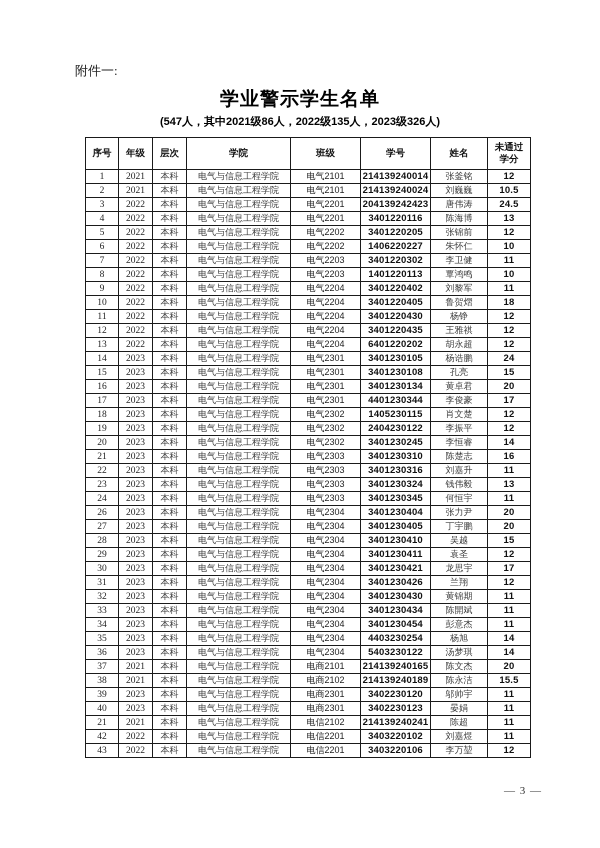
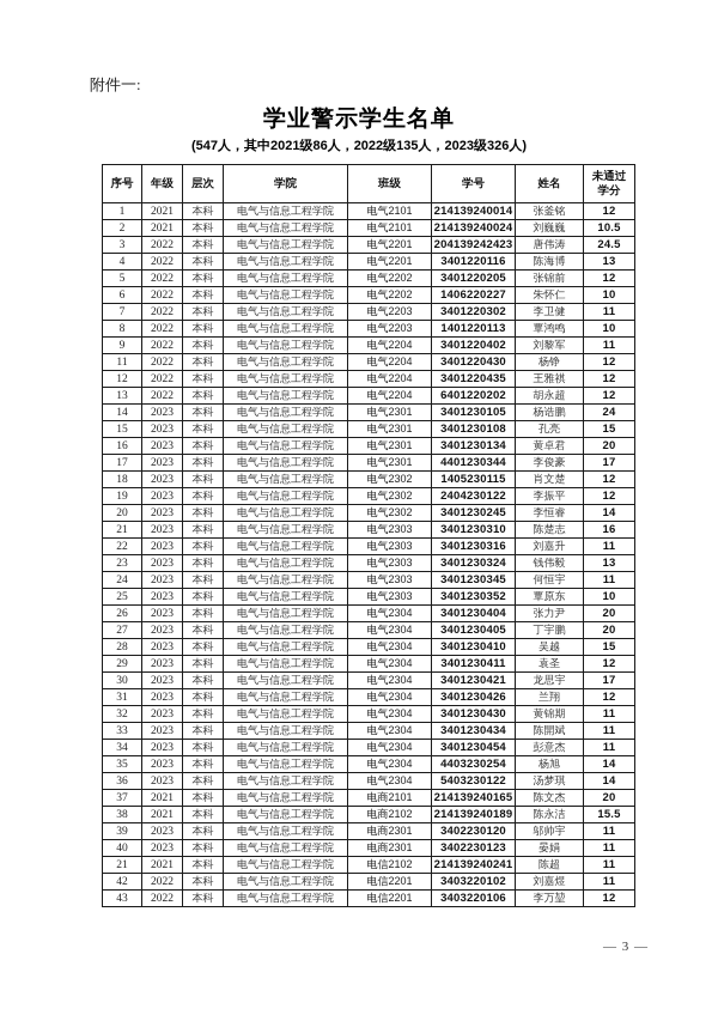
  附件一:
  学业警示学生名单
  (547人，其中2021级86人，2022级135人，2023级326人)
  序号	年级	层次	学院	班级	学号	姓名	未通过 学分
  1	2021	本科	电气与信息工程学院	电气2101	214139240014	张釜铭	12
  2	2021	本科	电气与信息工程学院	电气2101	214139240024	刘巍巍	10.5
  3	2022	本科	电气与信息工程学院	电气2201	204139242423	唐伟涛	24.5
  4	2022	本科	电气与信息工程学院	电气2201	3401220116	陈海博	13
  5	2022	本科	电气与信息工程学院	电气2202	3401220205	张锦前	12
  6	2022	本科	电气与信息工程学院	电气2202	1406220227	朱怀仁	10
  7	2022	本科	电气与信息工程学院	电气2203	3401220302	李卫健	11
  8	2022	本科	电气与信息工程学院	电气2203	1401220113	覃鸿鸣	10
  9	2022	本科	电气与信息工程学院	电气2204	3401220402	刘黎军	11
- 10	2022	本科	电气与信息工程学院	电气2204	3401220405	鲁贺熠	18
  11	2022	本科	电气与信息工程学院	电气2204	3401220430	杨铮	12
  12	2022	本科	电气与信息工程学院	电气2204	3401220435	王雅祺	12
  13	2022	本科	电气与信息工程学院	电气2204	6401220202	胡永超	12
  14	2023	本科	电气与信息工程学院	电气2301	3401230105	杨诰鹏	24
  15	2023	本科	电气与信息工程学院	电气2301	3401230108	孔亮	15
  16	2023	本科	电气与信息工程学院	电气2301	3401230134	黄卓君	20
  17	2023	本科	电气与信息工程学院	电气2301	4401230344	李俊豪	17
  18	2023	本科	电气与信息工程学院	电气2302	1405230115	肖文楚	12
  19	2023	本科	电气与信息工程学院	电气2302	2404230122	李振平	12
  20	2023	本科	电气与信息工程学院	电气2302	3401230245	李恒睿	14
  21	2023	本科	电气与信息工程学院	电气2303	3401230310	陈楚志	16
  22	2023	本科	电气与信息工程学院	电气2303	3401230316	刘嘉升	11
  23	2023	本科	电气与信息工程学院	电气2303	3401230324	钱伟毅	13
  24	2023	本科	电气与信息工程学院	电气2303	3401230345	何恒宇	11
+ 25	2023	本科	电气与信息工程学院	电气2303	3401230352	覃原东	10
  26	2023	本科	电气与信息工程学院	电气2304	3401230404	张力尹	20
  27	2023	本科	电气与信息工程学院	电气2304	3401230405	丁宇鹏	20
  28	2023	本科	电气与信息工程学院	电气2304	3401230410	吴越	15
  29	2023	本科	电气与信息工程学院	电气2304	3401230411	袁圣	12
  30	2023	本科	电气与信息工程学院	电气2304	3401230421	龙思宇	17
  31	2023	本科	电气与信息工程学院	电气2304	3401230426	兰翔	12
  32	2023	本科	电气与信息工程学院	电气2304	3401230430	黄锦期	11
  33	2023	本科	电气与信息工程学院	电气2304	3401230434	陈開斌	11
  34	2023	本科	电气与信息工程学院	电气2304	3401230454	彭意杰	11
  35	2023	本科	电气与信息工程学院	电气2304	4403230254	杨旭	14
  36	2023	本科	电气与信息工程学院	电气2304	5403230122	汤梦琪	14
  37	2021	本科	电气与信息工程学院	电商2101	214139240165	陈文杰	20
  38	2021	本科	电气与信息工程学院	电商2102	214139240189	陈永洁	15.5
  39	2023	本科	电气与信息工程学院	电商2301	3402230120	邬帅宇	11
  40	2023	本科	电气与信息工程学院	电商2301	3402230123	晏娟	11
  21	2021	本科	电气与信息工程学院	电信2102	214139240241	陈超	11
  42	2022	本科	电气与信息工程学院	电信2201	3403220102	刘嘉煜	11
  43	2022	本科	电气与信息工程学院	电信2201	3403220106	李万堃	12
  — 3 —
